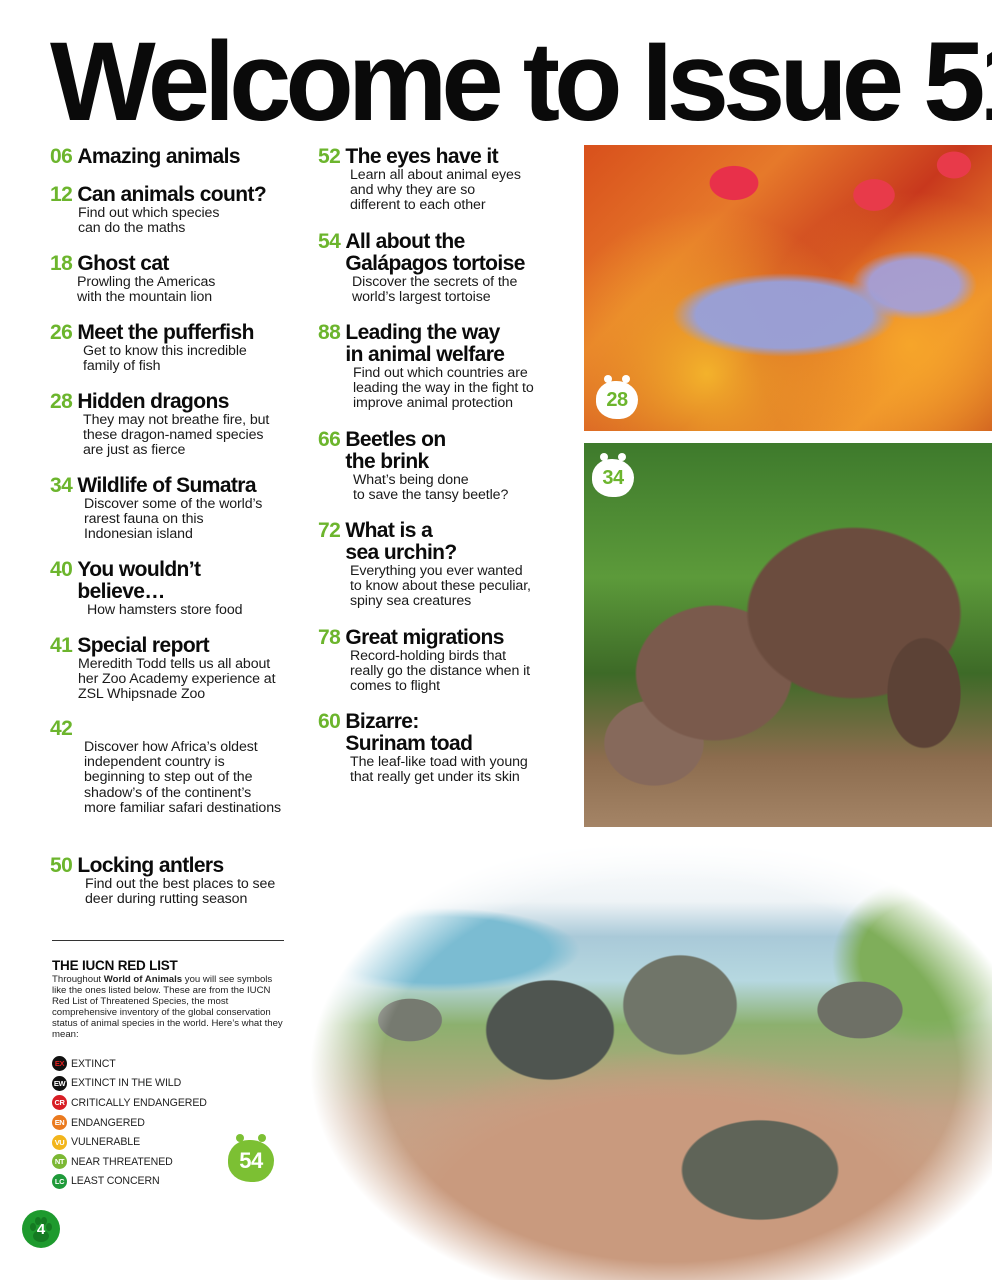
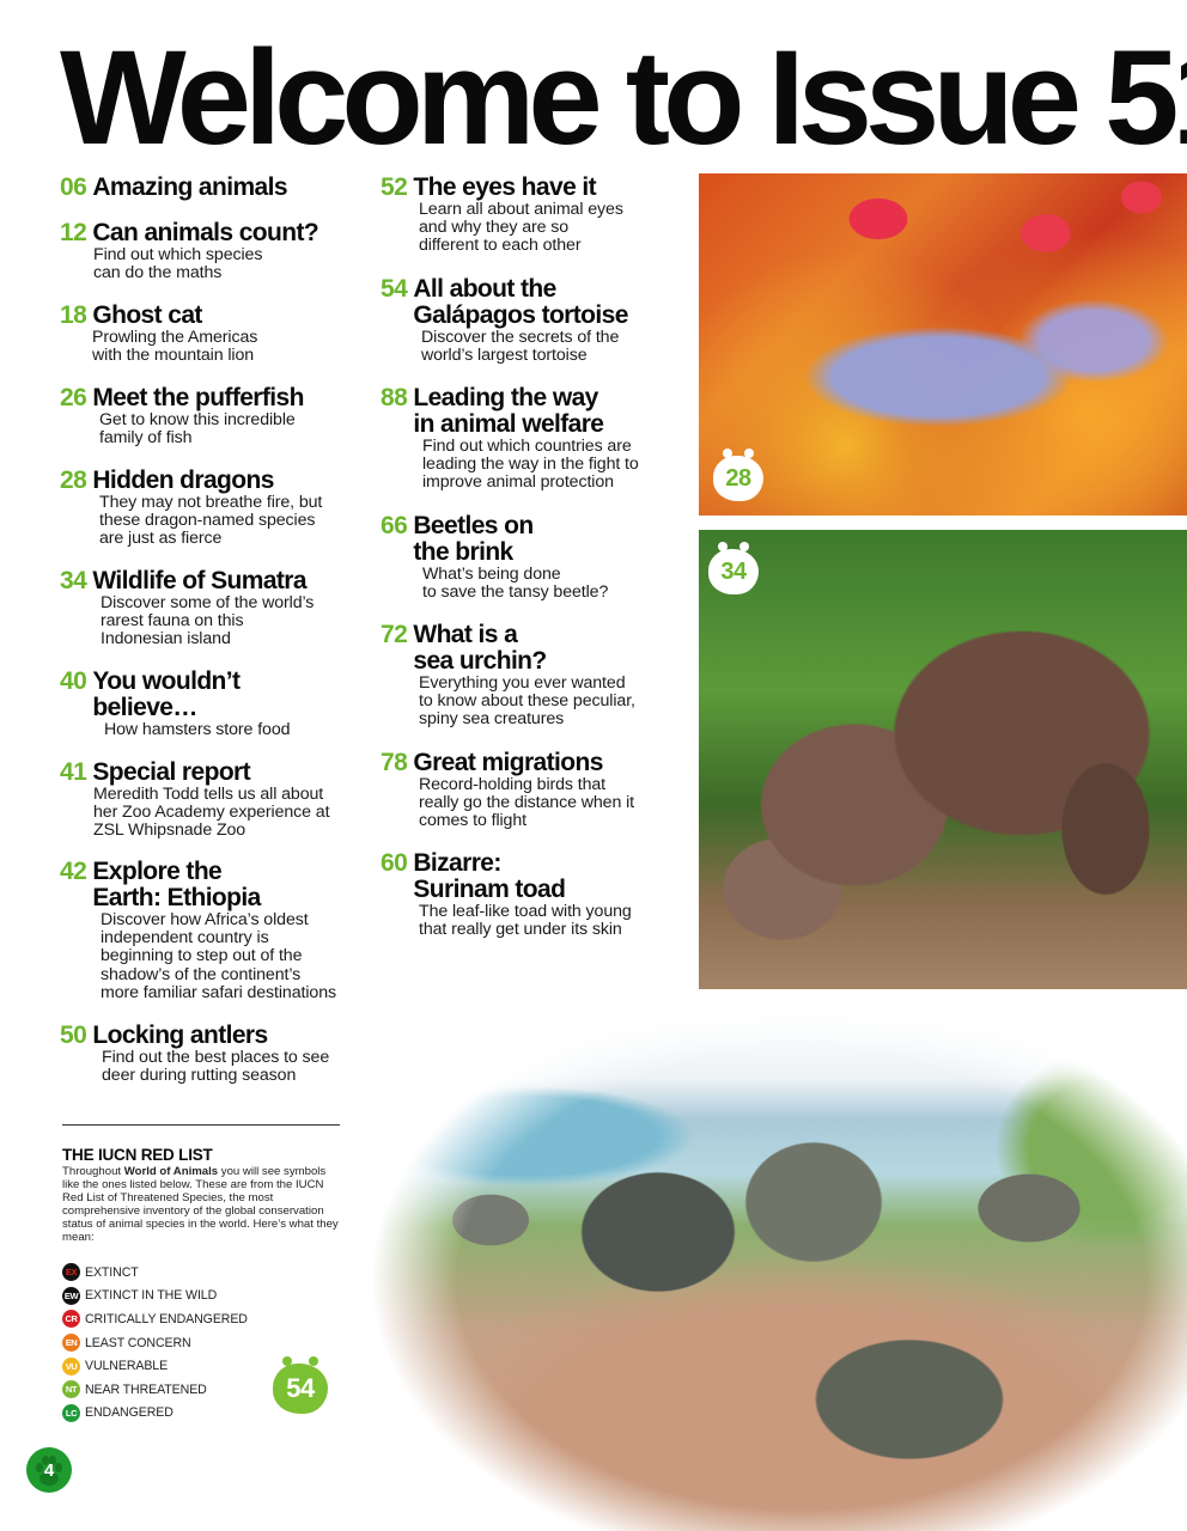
  Welcome to Issue 5
  06
  Amazing animals
  12
  Can animals count?
  Find out which species
  can do the maths
  18
  Ghost cat
  Prowling the Americas
  with the mountain lion
  26
  Meet the pufferfish
  Get to know this incredible
  family of fish
  28
  Hidden dragons
  They may not breathe fire, but
  these dragon-named species
  are just as fierce
  34
  Wildlife of Sumatra
  Discover some of the world’s
  rarest fauna on this
  Indonesian island
  40
  You wouldn’t
  believe…
  How hamsters store food
  41
  Special report
  Meredith Todd tells us all about
  her Zoo Academy experience at
  ZSL Whipsnade Zoo
  42
+ Explore the
+ Earth: Ethiopia
  Discover how Africa’s oldest
  independent country is
  beginning to step out of the
  shadow’s of the continent’s
  more familiar safari destinations
  50
  Locking antlers
  Find out the best places to see
  deer during rutting season
  52
  The eyes have it
  Learn all about animal eyes
  and why they are so
  different to each other
  54
  All about the
  Galápagos tortoise
  Discover the secrets of the
  world’s largest tortoise
  88
  Leading the way
  in animal welfare
  Find out which countries are
  leading the way in the fight to
  improve animal protection
  66
  Beetles on
  the brink
  What’s being done
  to save the tansy beetle?
  72
  What is a
  sea urchin?
  Everything you ever wanted
  to know about these peculiar,
  spiny sea creatures
  78
  Great migrations
  Record-holding birds that
  really go the distance when it
  comes to flight
  60
  Bizarre:
  Surinam toad
  The leaf-like toad with young
  that really get under its skin
  28
  34
  54
  THE IUCN RED LIST
  Throughout World of Animals you will see symbols like the ones listed below. These are from the IUCN Red List of Threatened Species, the most comprehensive inventory of the global conservation status of animal species in the world. Here’s what they mean:
  EX
  EXTINCT
  EW
  EXTINCT IN THE WILD
  CR
  CRITICALLY ENDANGERED
  EN
- ENDANGERED
+ LEAST CONCERN
  VU
  VULNERABLE
  NT
  NEAR THREATENED
  LC
- LEAST CONCERN
+ ENDANGERED
  4
